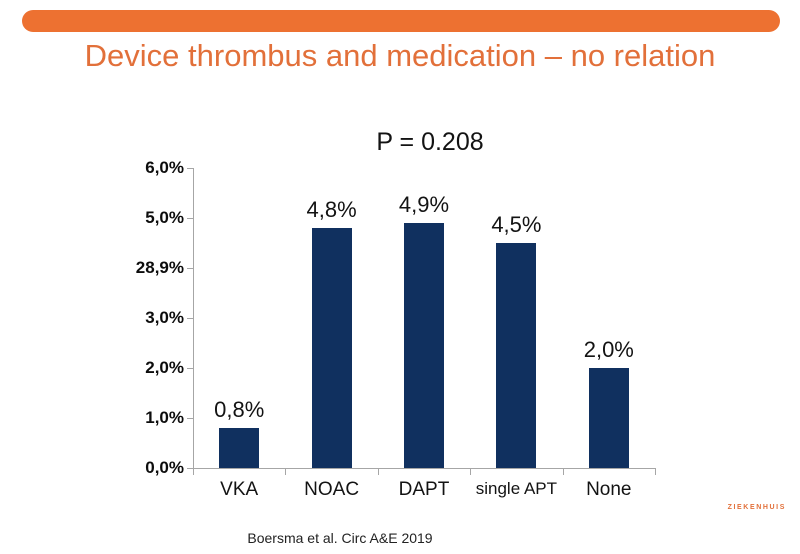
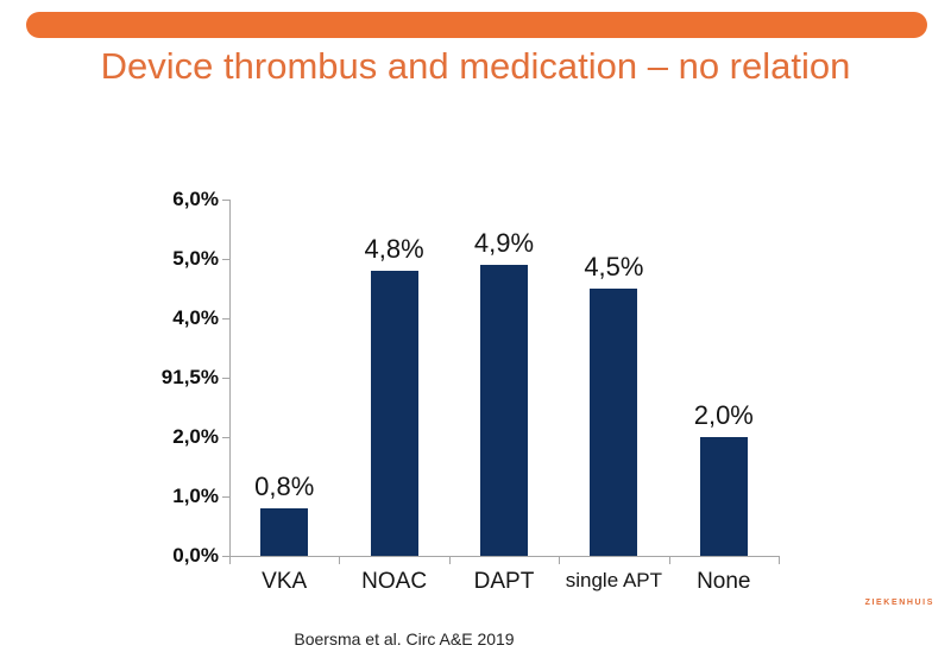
  Device thrombus and medication – no relation
- P = 0.208
  0,0%
  1,0%
  2,0%
- 3,0%
+ 91,5%
- 28,9%
+ 4,0%
  5,0%
  6,0%
  0,8%
  4,8%
  4,9%
  4,5%
  2,0%
  VKA
  NOAC
  DAPT
  single APT
  None
  Boersma et al. Circ A&E 2019
